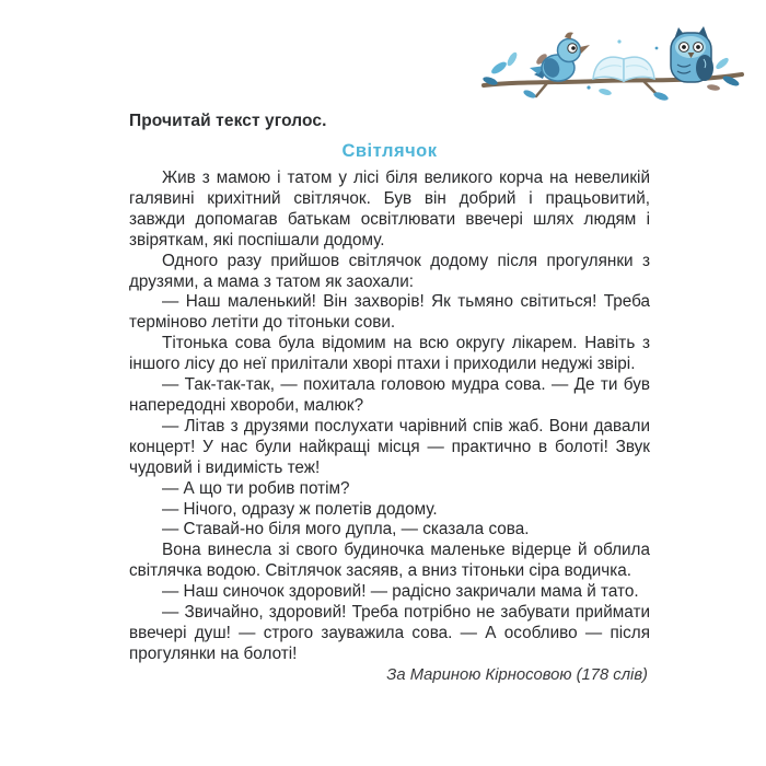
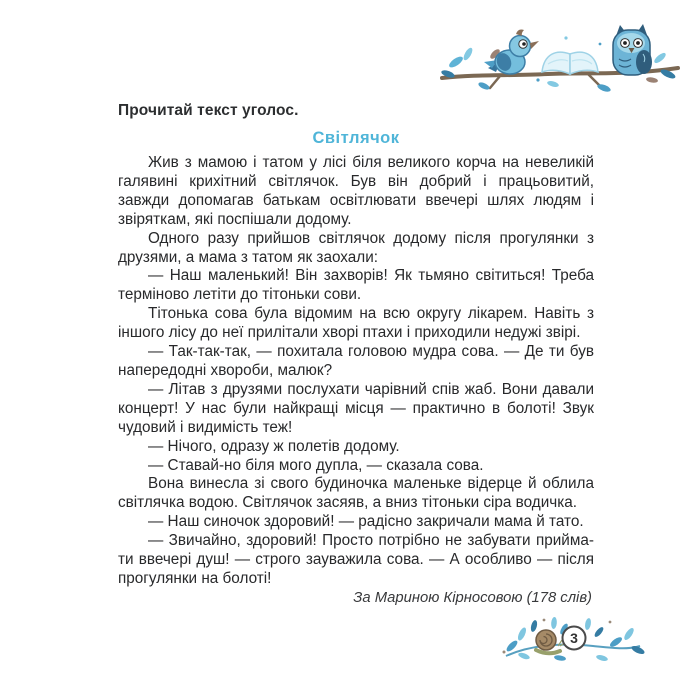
  Прочитай текст уголос.
  Світлячок
  Жив з мамою і татом у лісі біля великого корча на невеликій галявині крихітний світлячок. Був він добрий і працьовитий, завжди допомагав батькам освітлювати ввечері шлях людям і звіряткам, які поспішали додому.
  Одного разу прийшов світлячок додому після прогулянки з друзями, а мама з татом як заохали:
  — Наш маленький! Він захворів! Як тьмяно світиться! Треба терміново летіти до тітоньки сови.
  Тітонька сова була відомим на всю округу лікарем. Навіть з іншого лісу до неї прилітали хворі птахи і приходили недужі звірі.
  — Так-так-так, — похитала головою мудра сова. — Де ти був напередодні хвороби, малюк?
  — Літав з друзями послухати чарівний спів жаб. Вони давали концерт! У нас були найкращі місця — практично в болоті! Звук чудовий і видимість теж!
- — А що ти робив потім?
  — Нічого, одразу ж полетів додому.
  — Ставай-но біля мого дупла, — сказала сова.
  Вона винесла зі свого будиночка маленьке відерце й облила світлячка водою. Світлячок засяяв, а вниз тітоньки сіра водичка.
  — Наш синочок здоровий! — радісно закричали мама й тато.
- — Звичайно, здоровий! Треба потрібно не забувати прийма­ти ввечері душ! — строго зауважила сова. — А особливо — після прогулянки на болоті!
+ — Звичайно, здоровий! Просто потрібно не забувати прийма­ти ввечері душ! — строго зауважила сова. — А особливо — після прогулянки на болоті!
  За Мариною Кірносовою (178 слів)
+ 3
